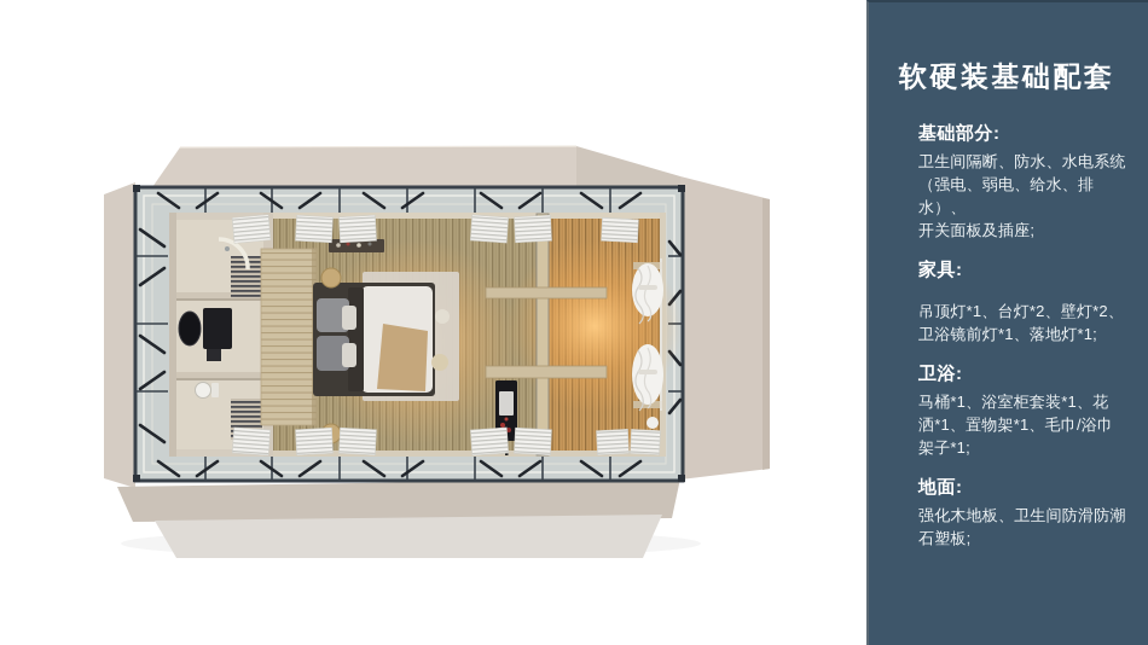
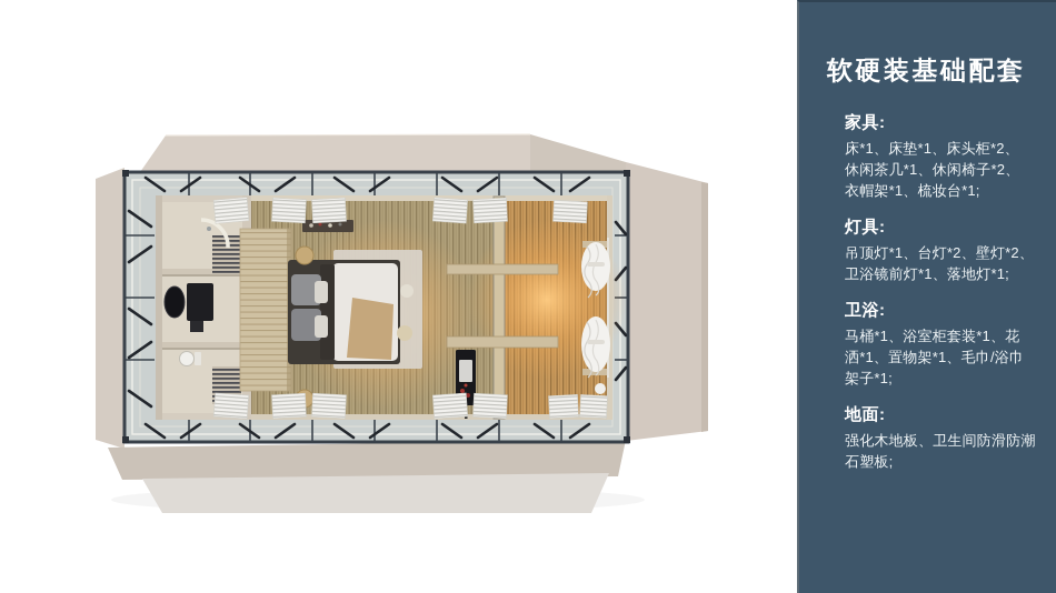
  软硬装基础配套
- 基础部分:
- 卫生间隔断、防水、水电系统
- （强电、弱电、给水、排水）、
- 开关面板及插座;
  家具:
+ 床*1、床垫*1、床头柜*2、
+ 休闲茶几*1、休闲椅子*2、
+ 衣帽架*1、梳妆台*1;
+ 灯具:
  吊顶灯*1、台灯*2、壁灯*2、
  卫浴镜前灯*1、落地灯*1;
  卫浴:
  马桶*1、浴室柜套装*1、花
  洒*1、置物架*1、毛巾/浴巾
  架子*1;
  地面:
  强化木地板、卫生间防滑防潮
  石塑板;
